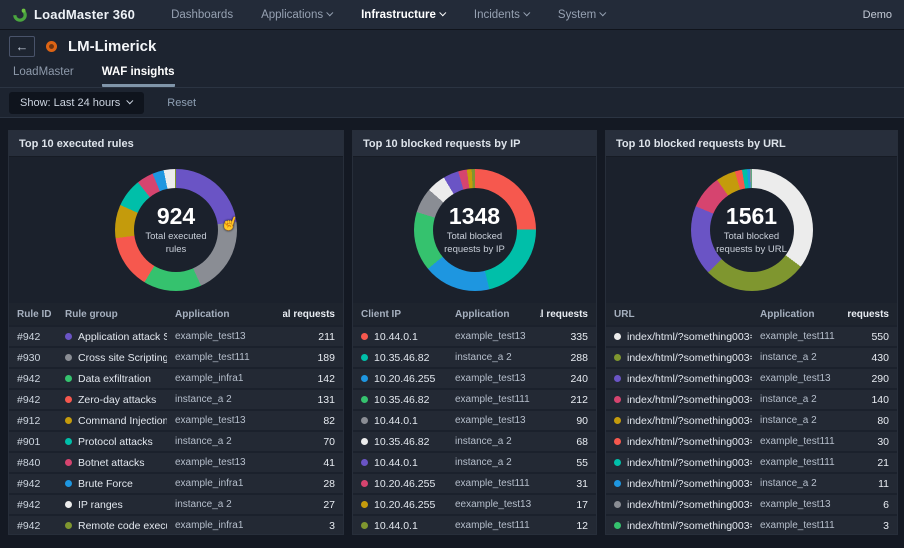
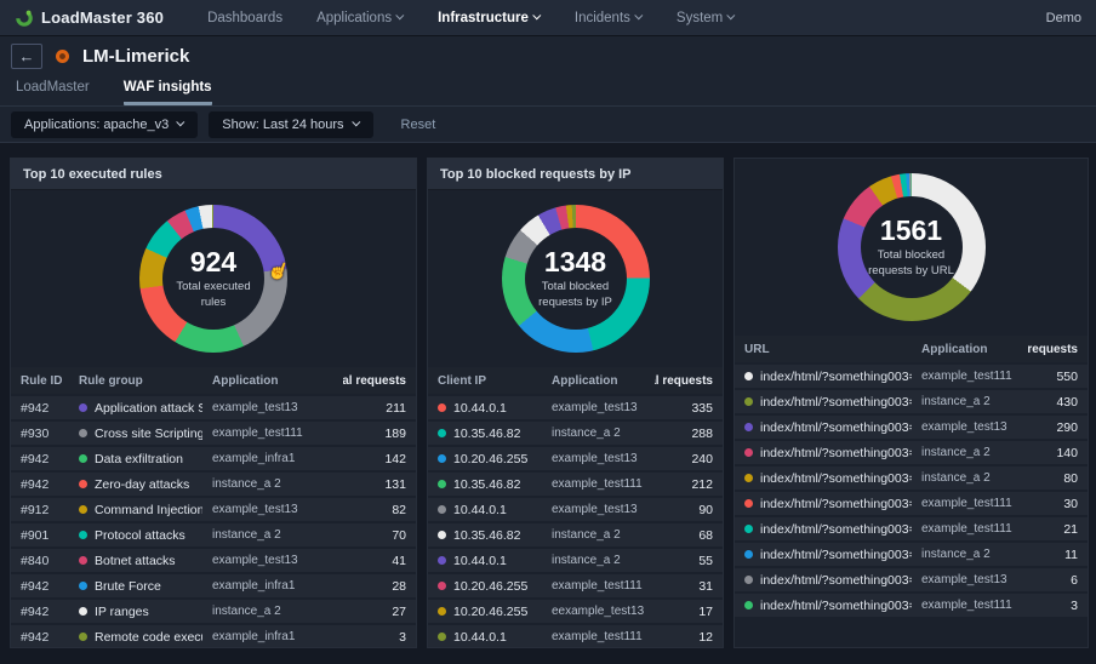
  LoadMaster 360
  Dashboards
  Applications
  Infrastructure
  Incidents
  System
  Demo
  ←
  LM-Limerick
  LoadMaster
  WAF insights
+ Applications: apache_v3
  Show: Last 24 hours
  Reset
  Top 10 executed rules
  924
  Total executed rules
  Rule ID
  Rule group
  Application
  al requests
  #942
  Application attack S
  example_test13
  211
  #930
  Cross site Scripting
  example_test111
  189
  #942
  Data exfiltration
  example_infra1
  142
  #942
  Zero-day attacks
  instance_a 2
  131
  #912
  Command Injection
  example_test13
  82
  #901
  Protocol attacks
  instance_a 2
  70
  #840
  Botnet attacks
  example_test13
  41
  #942
  Brute Force
  example_infra1
  28
  #942
  IP ranges
  instance_a 2
  27
  #942
  example_infra1
  3
  Top 10 blocked requests by IP
  1348
  Total blocked requests by IP
  Client IP
  Application
  10.44.0.1
  example_test13
  335
  10.35.46.82
  instance_a 2
  288
  10.20.46.255
  example_test13
  240
  10.35.46.82
  example_test111
  212
  10.44.0.1
  example_test13
  90
  10.35.46.82
  instance_a 2
  68
  10.44.0.1
  instance_a 2
  55
  10.20.46.255
  example_test111
  31
  10.20.46.255
  eexample_test13
  17
  10.44.0.1
  example_test111
  12
- Top 10 blocked requests by URL
  1561
  Total blocked requests by URL
  URL
  Application
  index/html/?something003
  example_test111
  550
  index/html/?something003
  instance_a 2
  430
  index/html/?something003
  example_test13
  290
  index/html/?something003
  instance_a 2
  140
  index/html/?something003
  instance_a 2
  80
  index/html/?something003
  example_test111
  30
  index/html/?something003
  example_test111
  21
  index/html/?something003
  instance_a 2
  11
  index/html/?something003
  example_test13
  6
  index/html/?something003
  example_test111
  3
